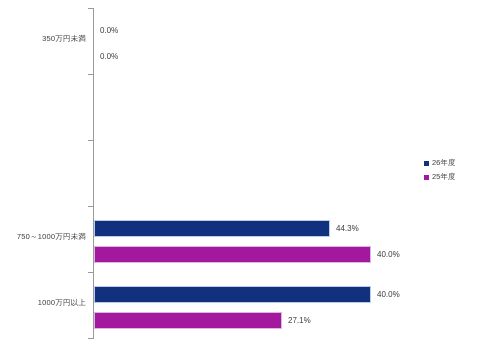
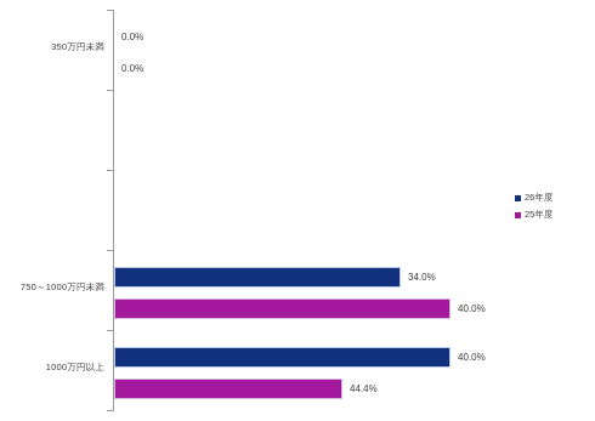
  350万円未満
  0.0%
  0.0%
  750～1000万円未満
- 44.3%
+ 34.0%
  40.0%
  1000万円以上
  40.0%
- 27.1%
+ 44.4%
  26年度
  25年度
